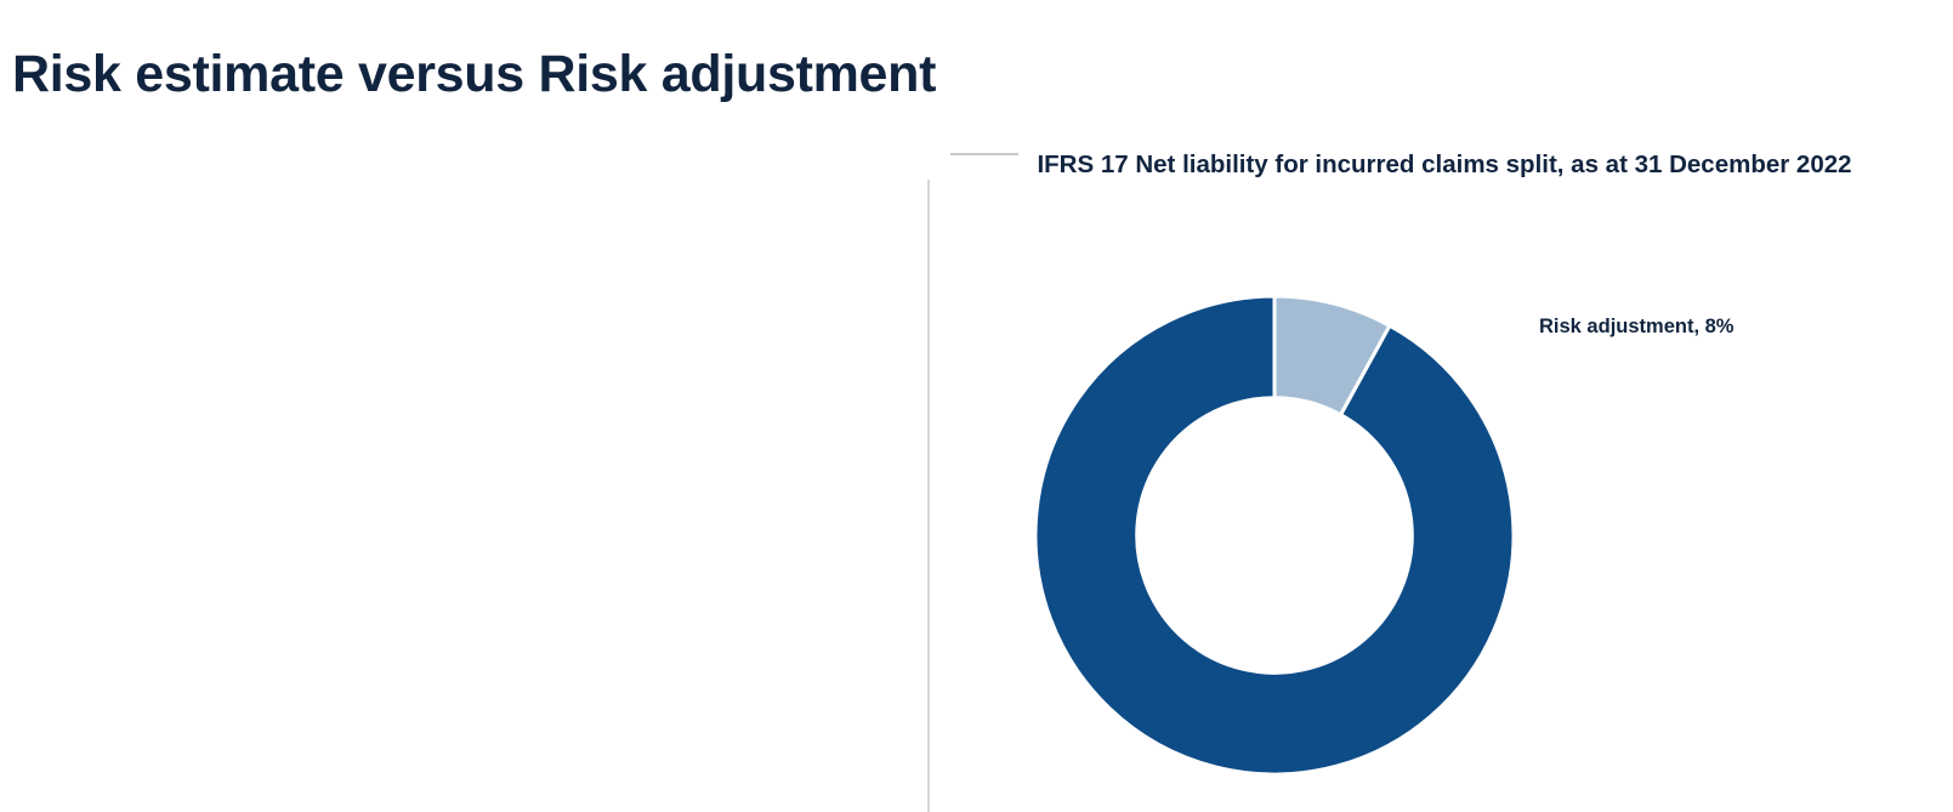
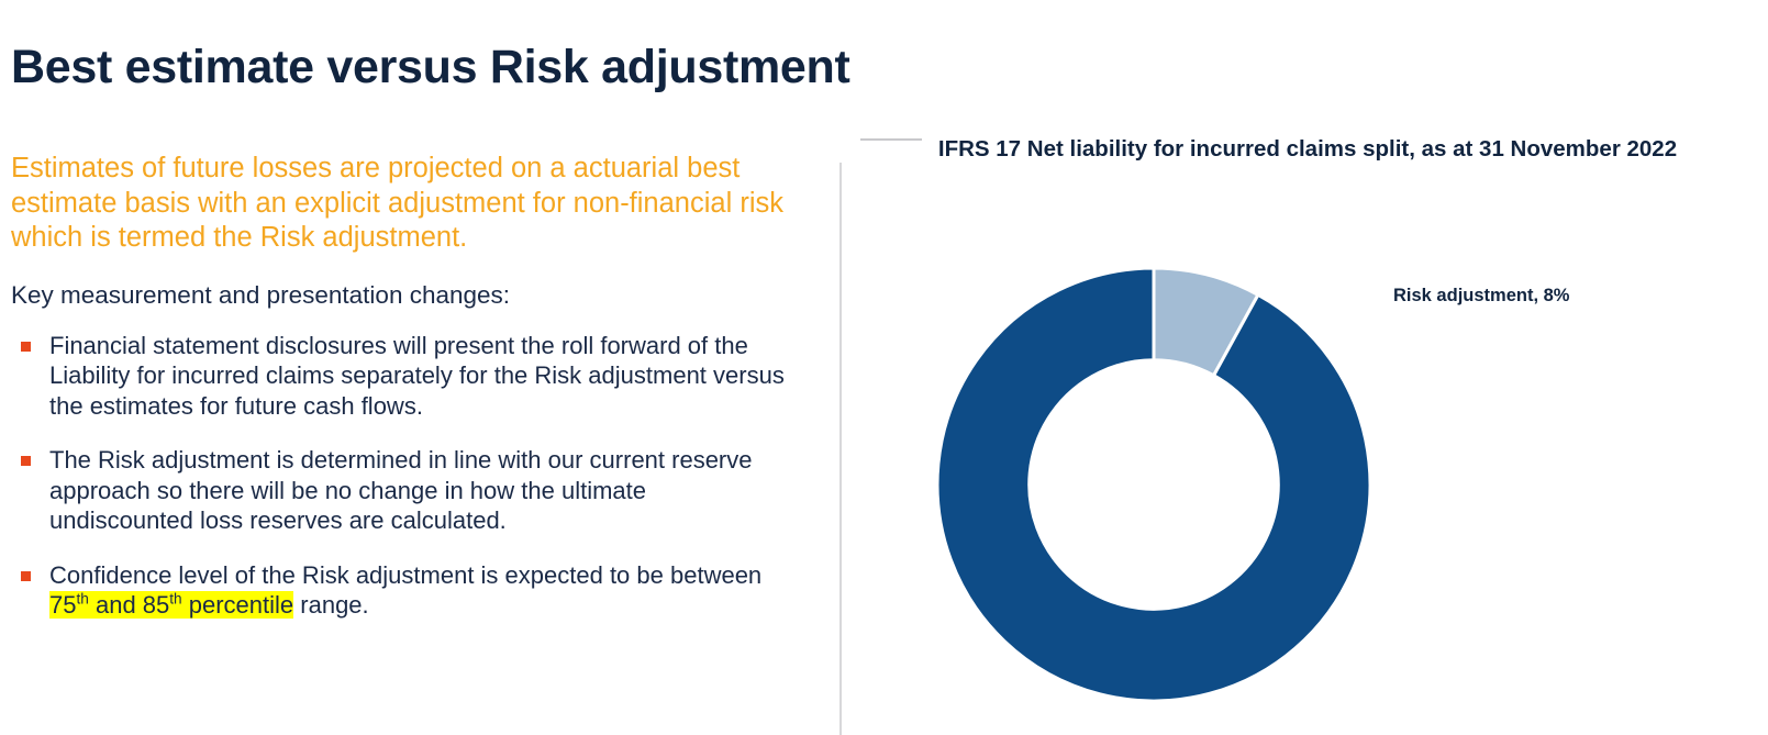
- Risk estimate versus Risk adjustment
+ Best estimate versus Risk adjustment
+ Estimates of future losses are projected on a actuarial best estimate basis with an explicit adjustment for non-financial risk which is termed the Risk adjustment.
+ Key measurement and presentation changes:
+ Financial statement disclosures will present the roll forward of the Liability for incurred claims separately for the Risk adjustment versus the estimates for future cash flows.
+ The Risk adjustment is determined in line with our current reserve approach so there will be no change in how the ultimate undiscounted loss reserves are calculated.
+ Confidence level of the Risk adjustment is expected to be between 75th and 85th percentile range.
- IFRS 17 Net liability for incurred claims split, as at 31 December 2022
+ IFRS 17 Net liability for incurred claims split, as at 31 November 2022
  Risk adjustment, 8%
